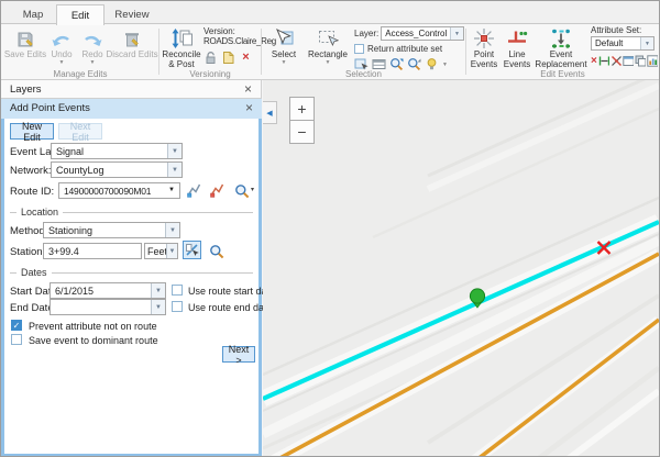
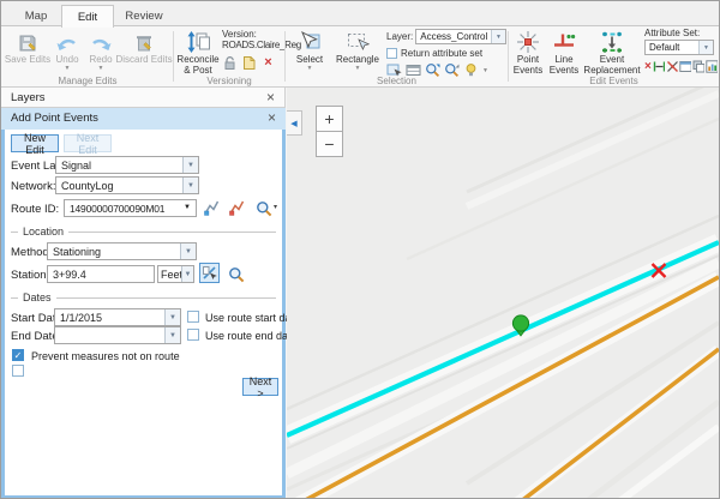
  Map
  Edit
  Review
  Save Edits
  Undo
  Redo
  Discard Edits
  Manage Edits
  Reconcile
  & Post
  Version:
  ROADS.Claire_
  ×
  Versioning
  Select
  Rectangle
  Layer:
  Access_Control
  Return attribute set
  Selection
  Point
  Events
  Line
  Events
  Event
  Replacement
  Attribute Set:
  Default
  ×
  Edit Events
  Layers
  ×
  Add Point Events
  ×
  New Edit
  Next Edit
  Signal
  Network
  CountyLog
  Route ID:
  14900000700090M01
  Location
  Metho
  Stationing
  Station
  3+99.4
  Fee
  Dates
  Start Da
- 6/1/2015
+ 1/1/2015
  Use route start d
  End Dat
  Use route end da
  ✓
- Prevent attribute not on route
+ Prevent measures not on route
- Save event to dominant route
  Next >
  +
  −
